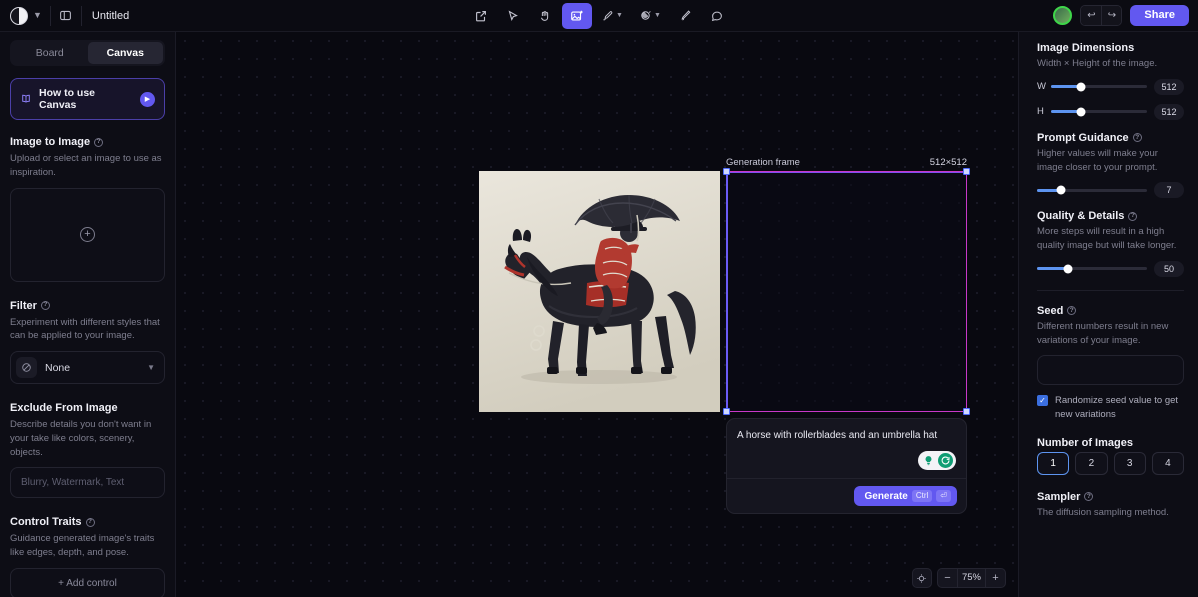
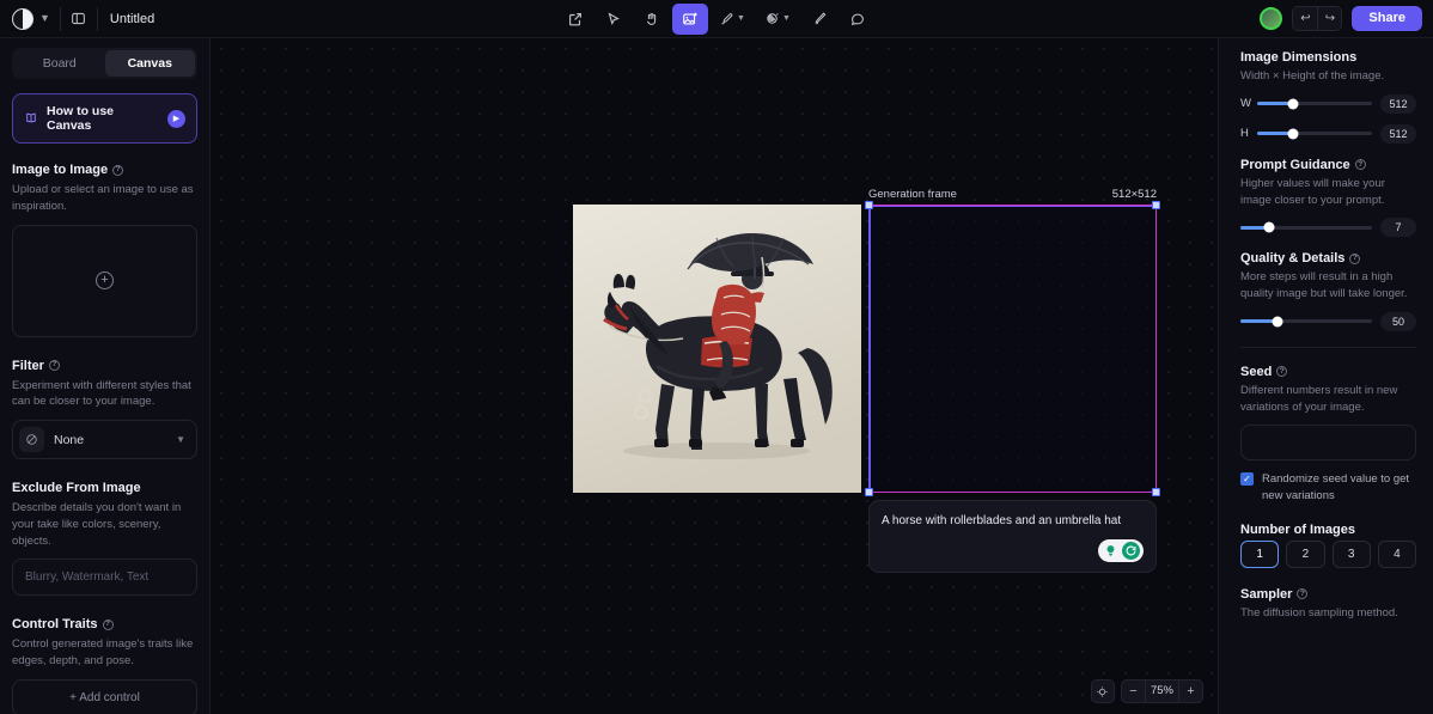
  ▼
  Untitled
  ↩
  ↪
  Share
  Board
  Canvas
  How to use Canvas
  Image to Image
  Upload or select an image to use as inspiration.
  +
  Filter
- Experiment with different styles that can be applied to your image.
+ Experiment with different styles that can be closer to your image.
  None
  ▼
  Exclude From Image
  Describe details you don't want in your take like colors, scenery, objects.
  Blurry, Watermark, Text
  Control Traits
- Guidance generated image's traits like edges, depth, and pose.
+ Control generated image's traits like edges, depth, and pose.
  + Add control
  Generation frame
  512×512
  A horse with rollerblades and an umbrella hat
- Generate
- Ctrl
- ⏎
  −
  75%
  +
  Image Dimensions
  Width × Height of the image.
  W
  512
  H
  512
  Prompt Guidance
  Higher values will make your image closer to your prompt.
  7
  Quality & Details
  More steps will result in a high quality image but will take longer.
  50
  Seed
  Different numbers result in new variations of your image.
  ✓
  Randomize seed value to get new variations
  Number of Images
  1
  2
  3
  4
  Sampler
  The diffusion sampling method.
